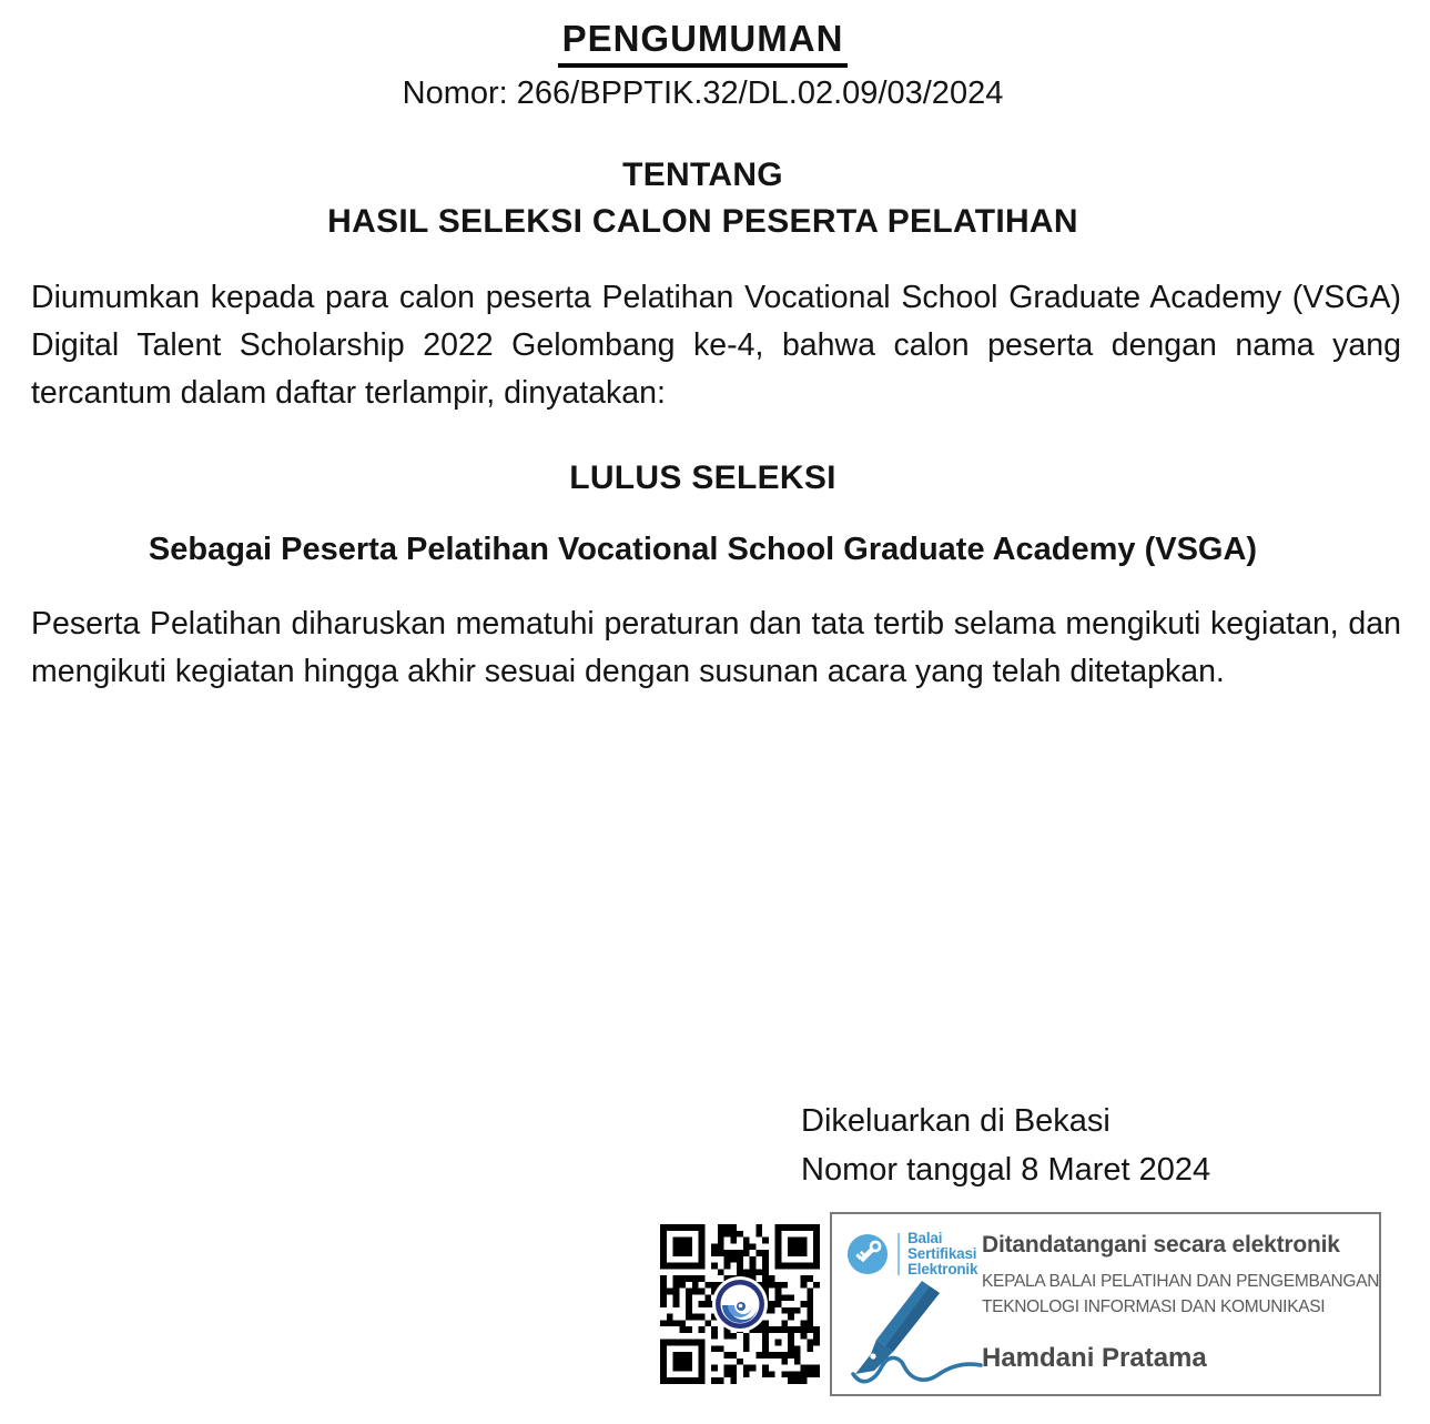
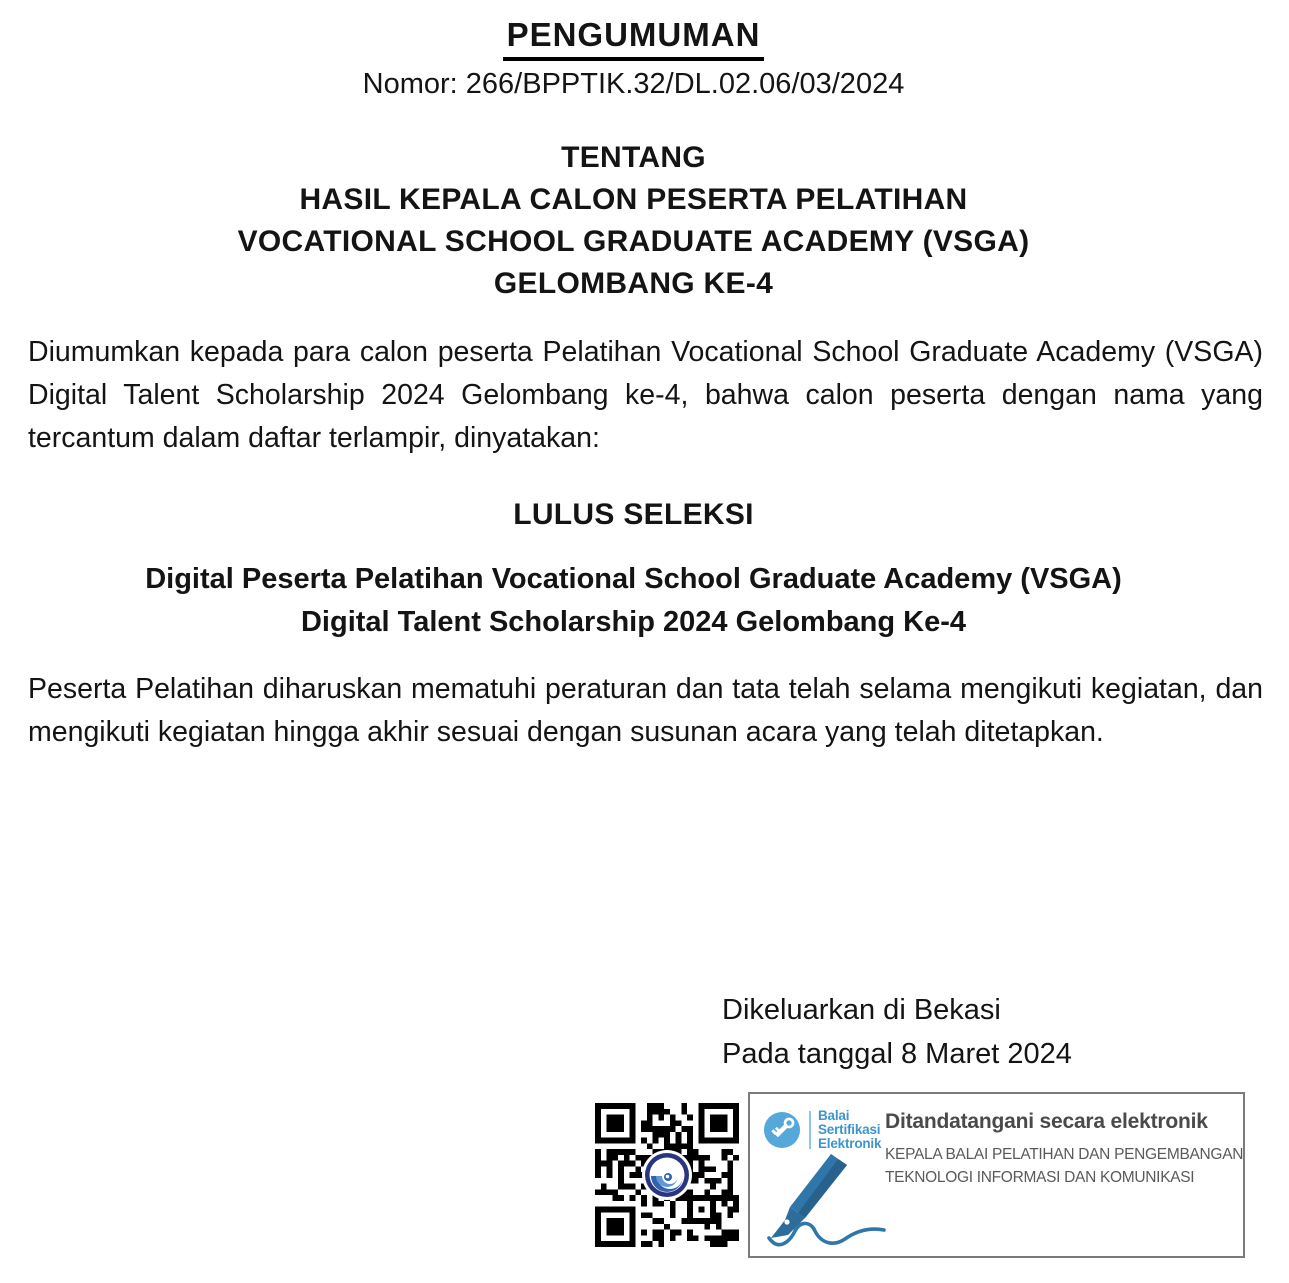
  PENGUMUMAN
- Nomor: 266/BPPTIK.32/DL.02.09/03/2024
+ Nomor: 266/BPPTIK.32/DL.02.06/03/2024
  TENTANG
- HASIL SELEKSI CALON PESERTA PELATIHAN
+ HASIL KEPALA CALON PESERTA PELATIHAN
+ VOCATIONAL SCHOOL GRADUATE ACADEMY (VSGA)
+ GELOMBANG KE-4
- Diumumkan kepada para calon peserta Pelatihan Vocational School Graduate Academy (VSGA) Digital Talent Scholarship 2022 Gelombang ke-4, bahwa calon peserta dengan nama yang tercantum dalam daftar terlampir, dinyatakan:
+ Diumumkan kepada para calon peserta Pelatihan Vocational School Graduate Academy (VSGA) Digital Talent Scholarship 2024 Gelombang ke-4, bahwa calon peserta dengan nama yang tercantum dalam daftar terlampir, dinyatakan:
  LULUS SELEKSI
- Sebagai Peserta Pelatihan Vocational School Graduate Academy (VSGA)
+ Digital Peserta Pelatihan Vocational School Graduate Academy (VSGA)
+ Digital Talent Scholarship 2024 Gelombang Ke-4
- Peserta Pelatihan diharuskan mematuhi peraturan dan tata tertib selama mengikuti kegiatan, dan mengikuti kegiatan hingga akhir sesuai dengan susunan acara yang telah ditetapkan.
+ Peserta Pelatihan diharuskan mematuhi peraturan dan tata telah selama mengikuti kegiatan, dan mengikuti kegiatan hingga akhir sesuai dengan susunan acara yang telah ditetapkan.
  Dikeluarkan di Bekasi
- Nomor tanggal 8 Maret 2024
+ Pada tanggal 8 Maret 2024
  Balai
  Sertifikasi
  Elektronik
  Ditandatangani secara elektronik
  KEPALA BALAI PELATIHAN DAN PENGEMBANGAN
  TEKNOLOGI INFORMASI DAN KOMUNIKASI
- Hamdani Pratama
